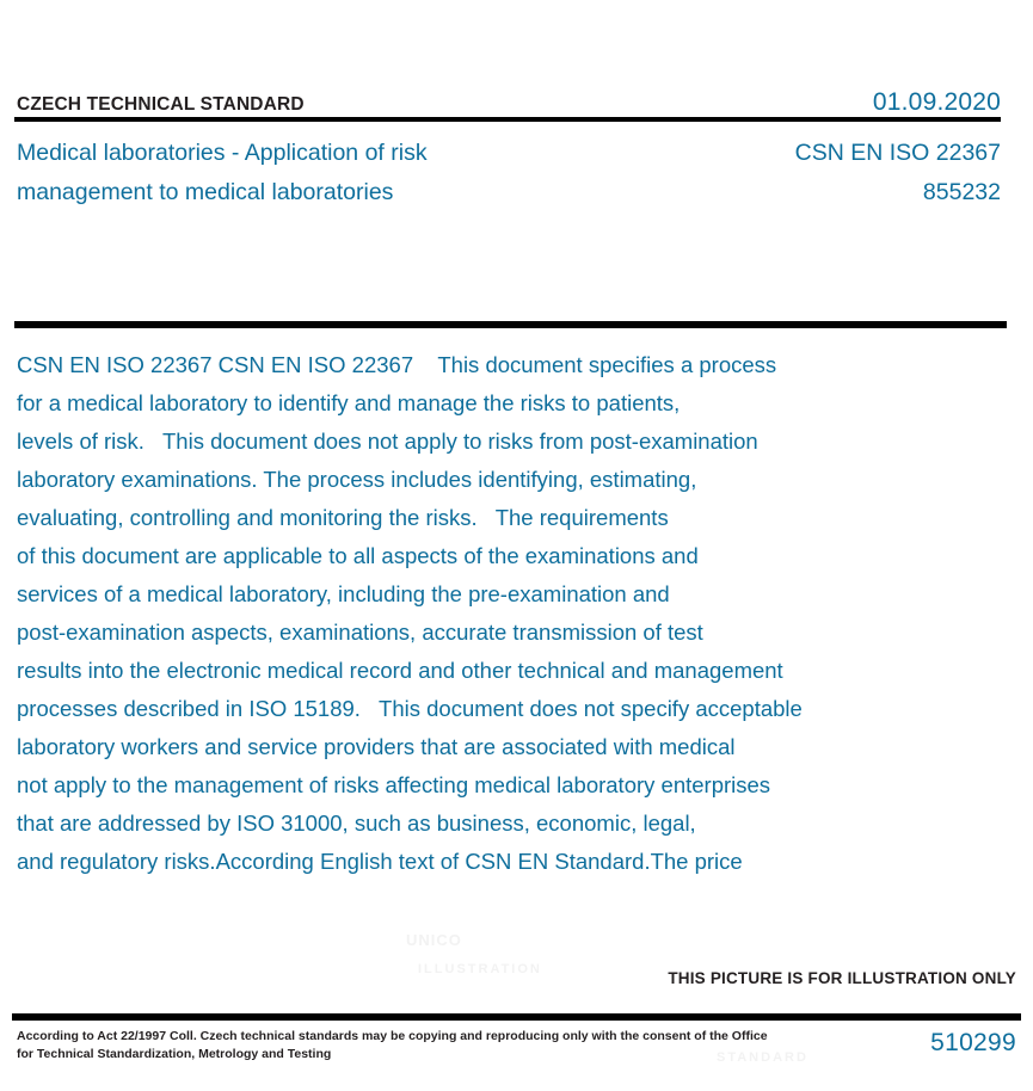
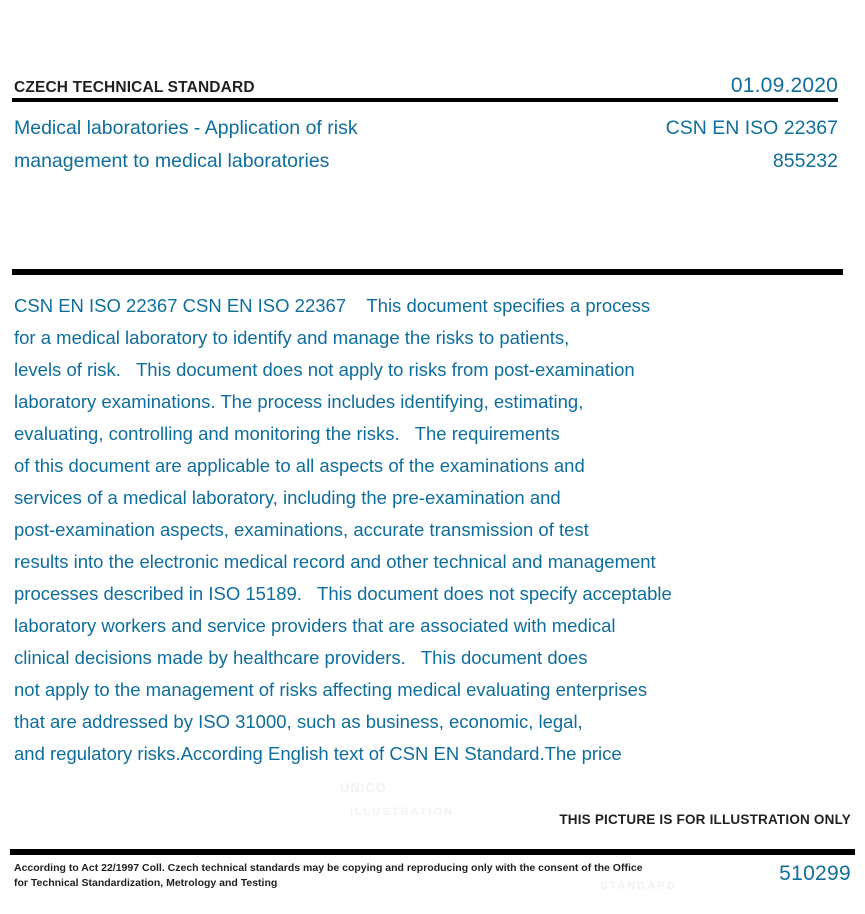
  CZECH TECHNICAL STANDARD
  01.09.2020
  Medical laboratories - Application of risk
  management to medical laboratories
  CSN EN ISO 22367
  855232
  CSN EN ISO 22367 CSN EN ISO 22367 This document specifies a process
  for a medical laboratory to identify and manage the risks to patients,
  levels of risk. This document does not apply to risks from post-examination
  laboratory examinations. The process includes identifying, estimating,
  evaluating, controlling and monitoring the risks. The requirements
  of this document are applicable to all aspects of the examinations and
  services of a medical laboratory, including the pre-examination and
  post-examination aspects, examinations, accurate transmission of test
  results into the electronic medical record and other technical and management
  processes described in ISO 15189. This document does not specify acceptable
  laboratory workers and service providers that are associated with medical
+ clinical decisions made by healthcare providers. This document does
- not apply to the management of risks affecting medical laboratory enterprises
+ not apply to the management of risks affecting medical evaluating enterprises
  that are addressed by ISO 31000, such as business, economic, legal,
  and regulatory risks.According English text of CSN EN Standard.The price
  THIS PICTURE IS FOR ILLUSTRATION ONLY
  According to Act 22/1997 Coll. Czech technical standards may be copying and reproducing only with the consent of the Office
  for Technical Standardization, Metrology and Testing
  510299
